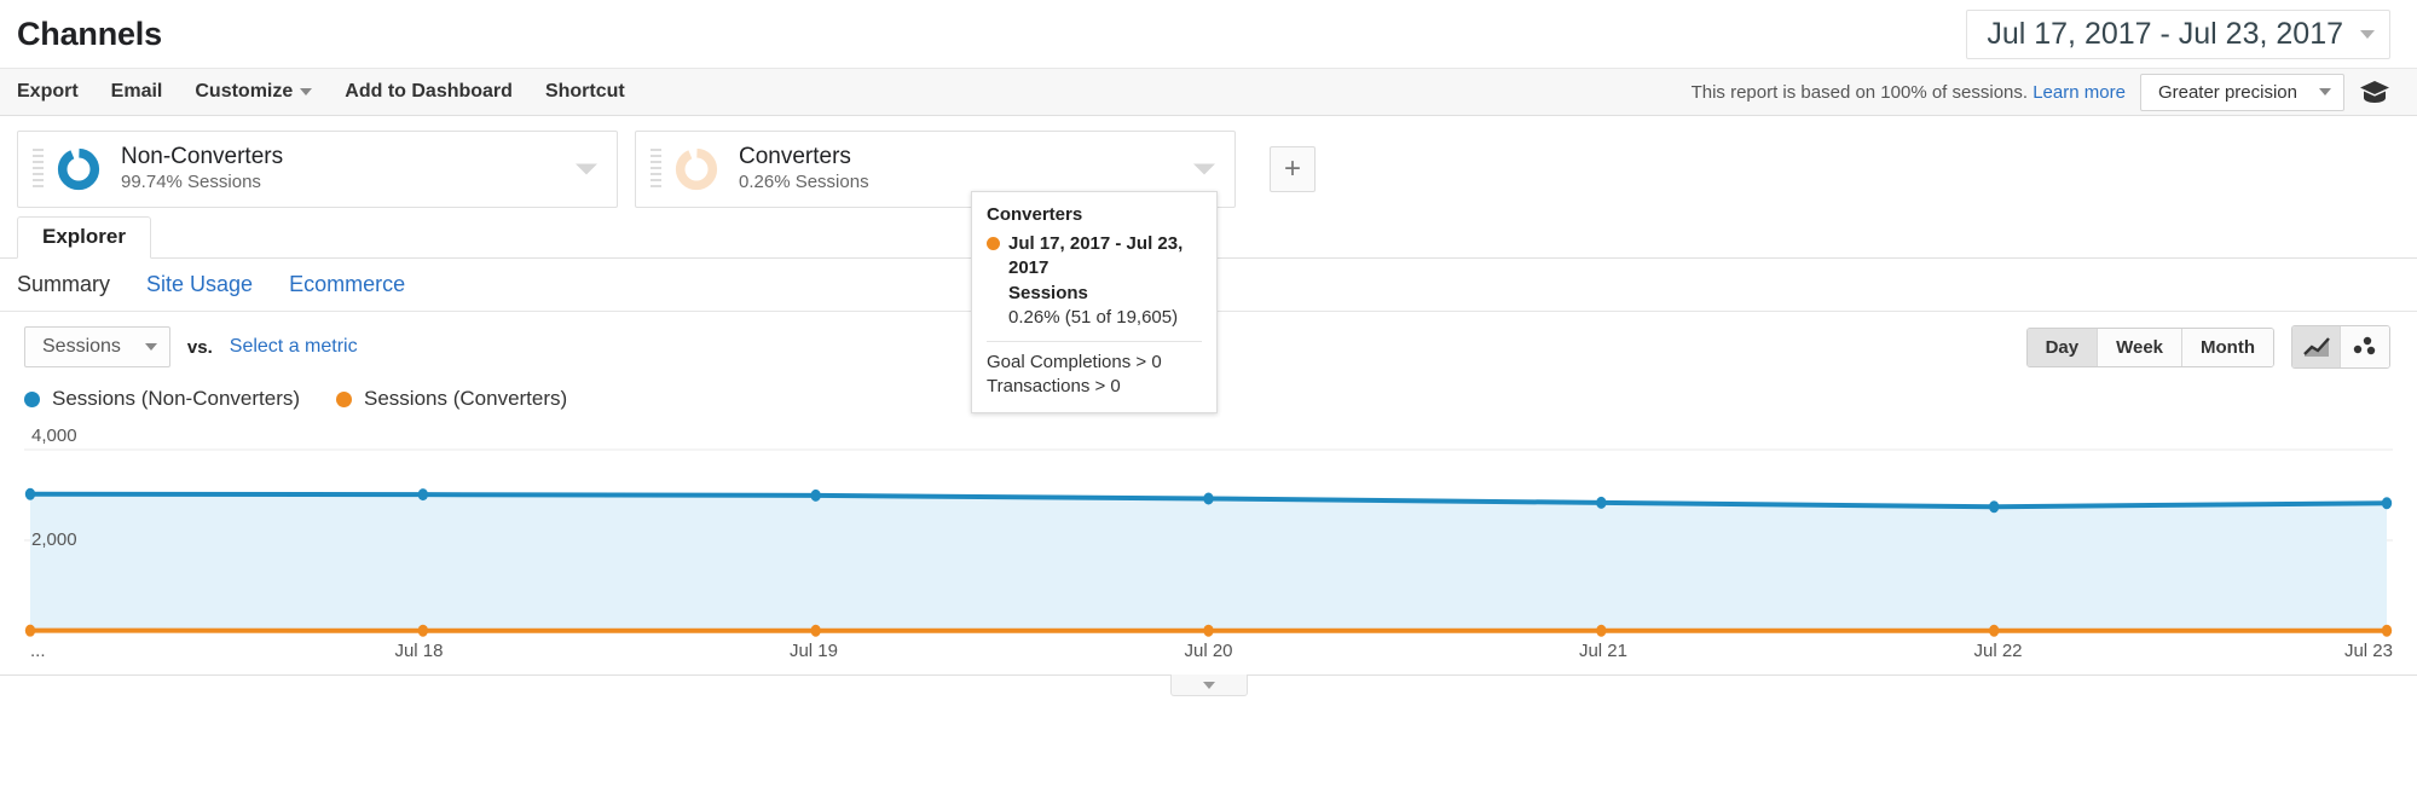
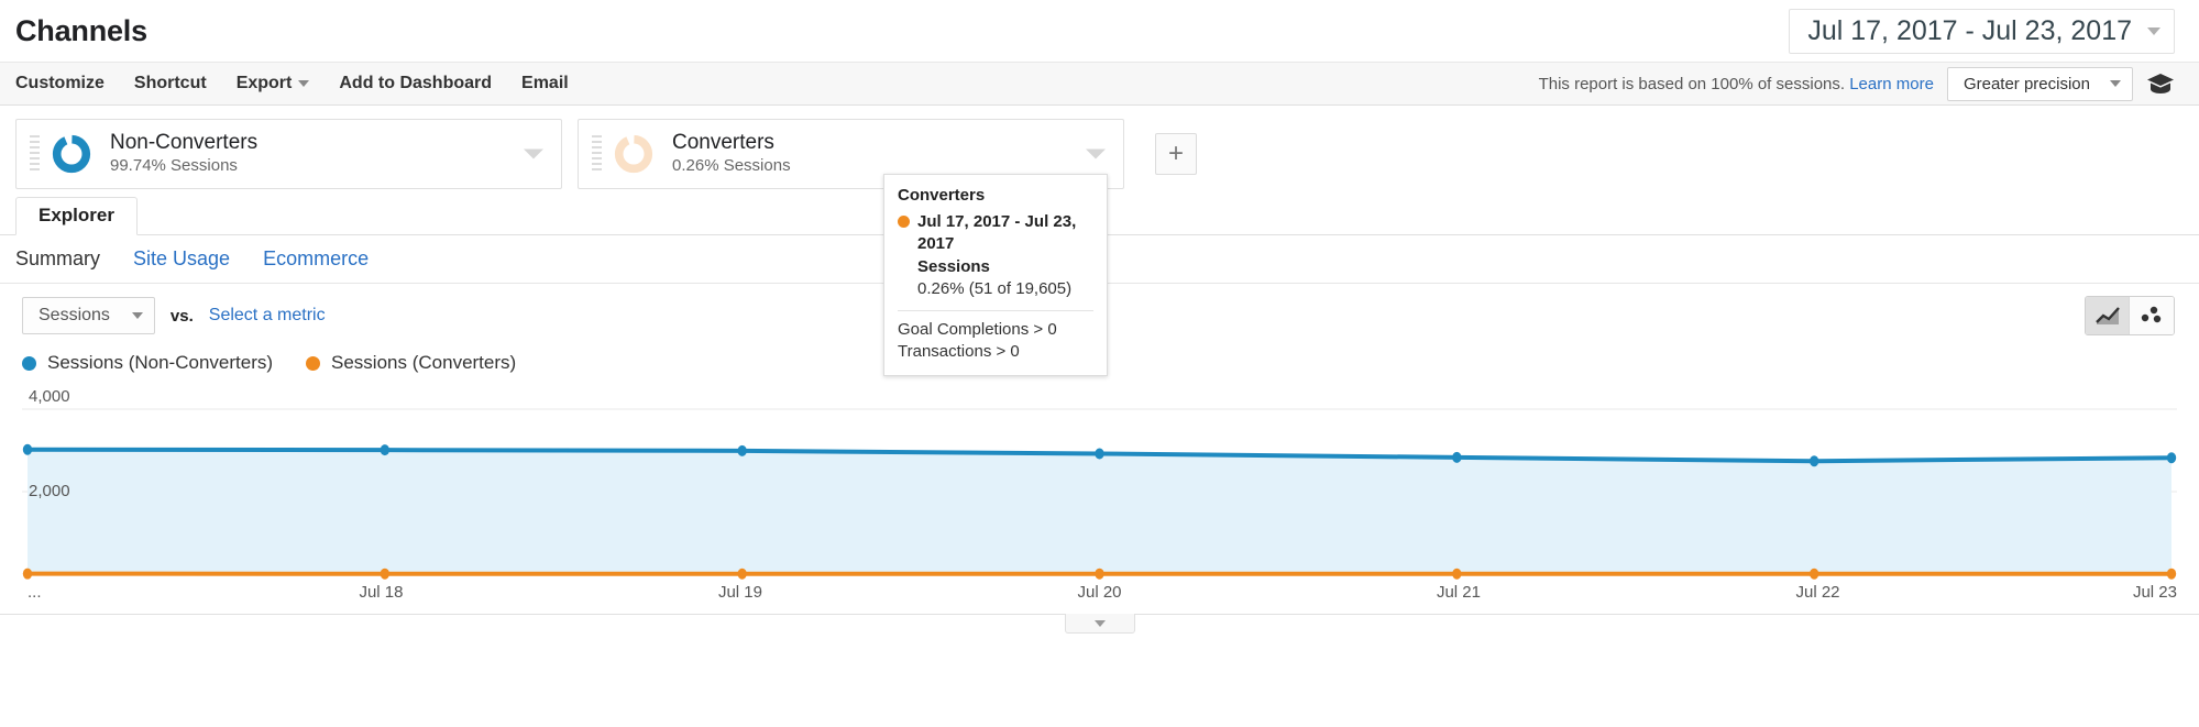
  Channels
  Jul 17, 2017 - Jul 23, 2017
- Export
+ Customize
- Email
+ Shortcut
- Customize
+ Export
  Add to Dashboard
- Shortcut
+ Email
  This report is based on 100% of sessions. Learn more
  Greater precision
  Non-Converters
  99.74% Sessions
  Converters
  0.26% Sessions
  +
  Explorer
  Summary
  Site Usage
  Ecommerce
  Sessions
  vs.
  Select a metric
- Day
- Week
- Month
  Sessions (Non-Converters)
  Sessions (Converters)
  4,000
  2,000
  ...
  Jul 18
  Jul 19
  Jul 20
  Jul 21
  Jul 22
  Jul 23
  Converters
  Jul 17, 2017 - Jul 23, 2017
  Sessions
  0.26% (51 of 19,605)
  Goal Completions > 0
  Transactions > 0
